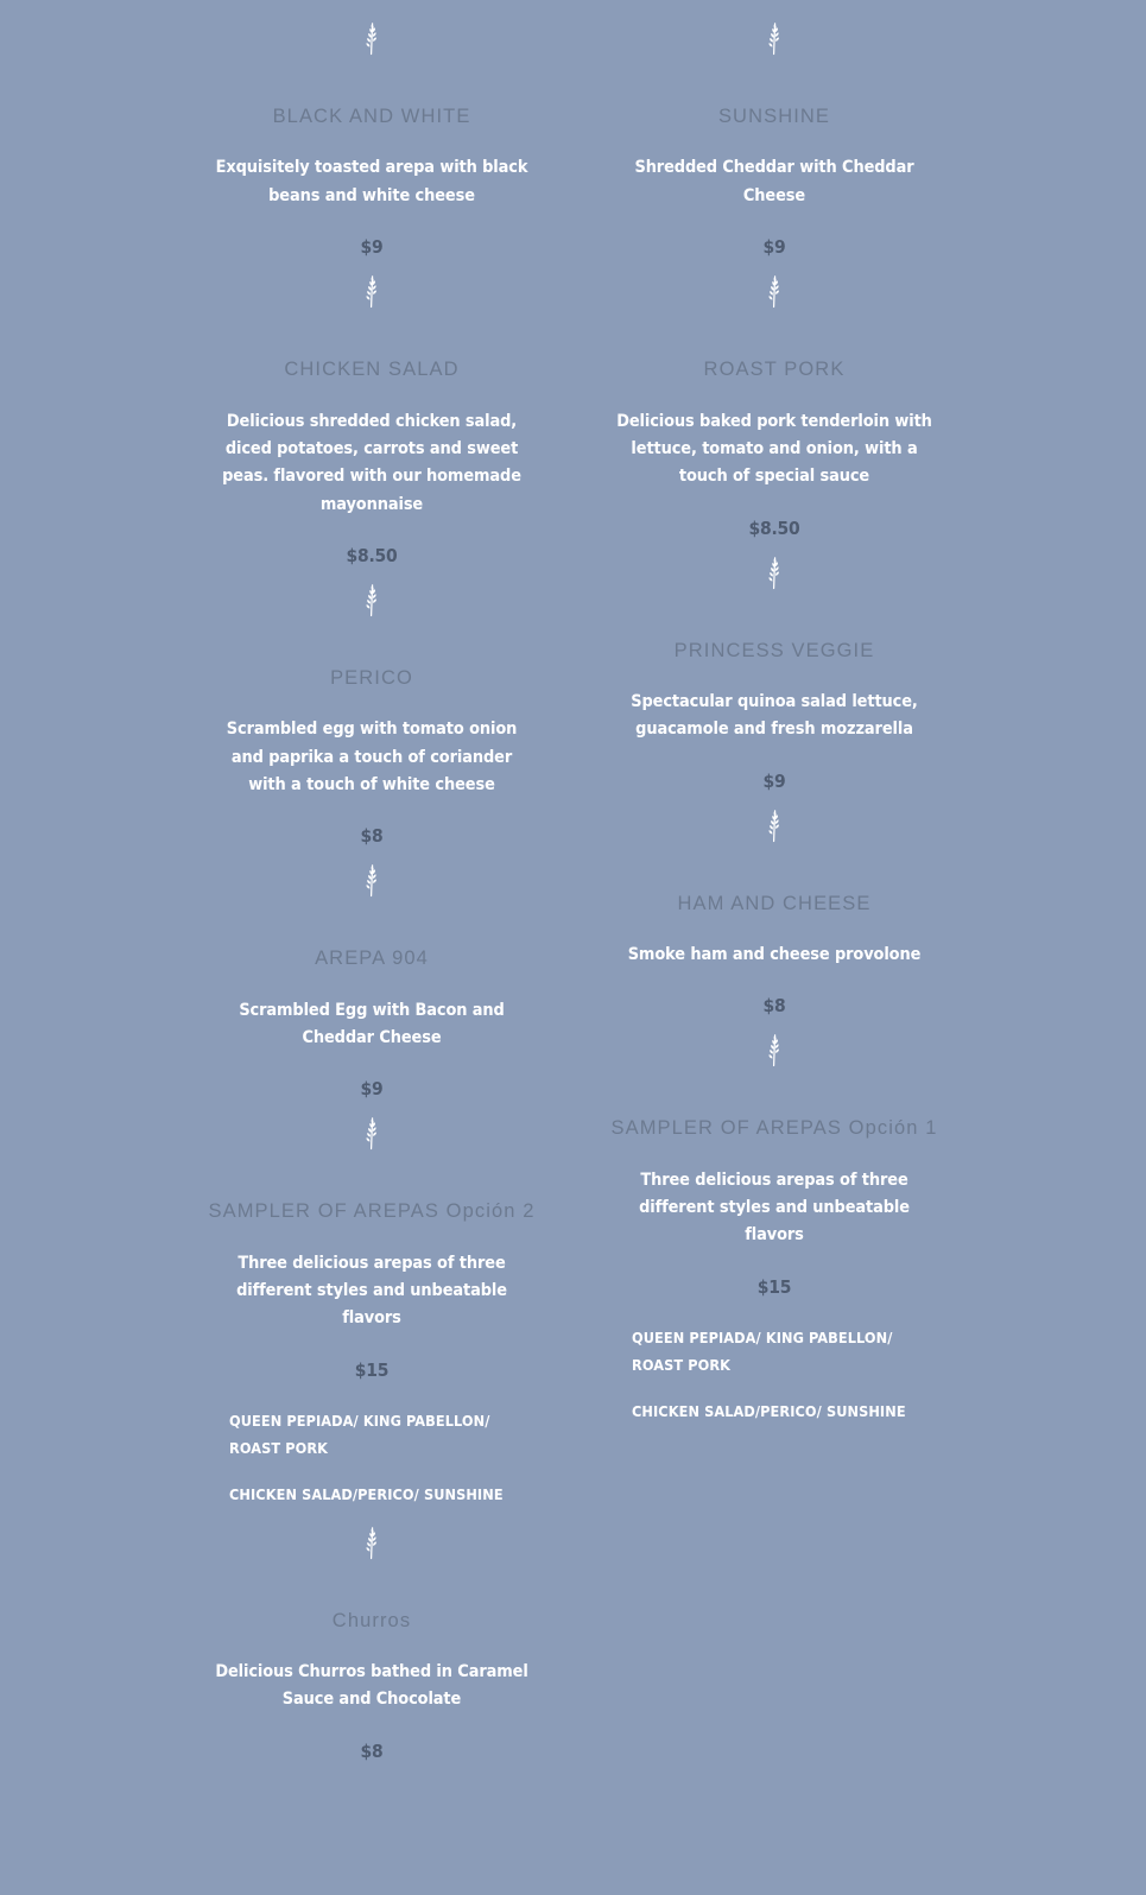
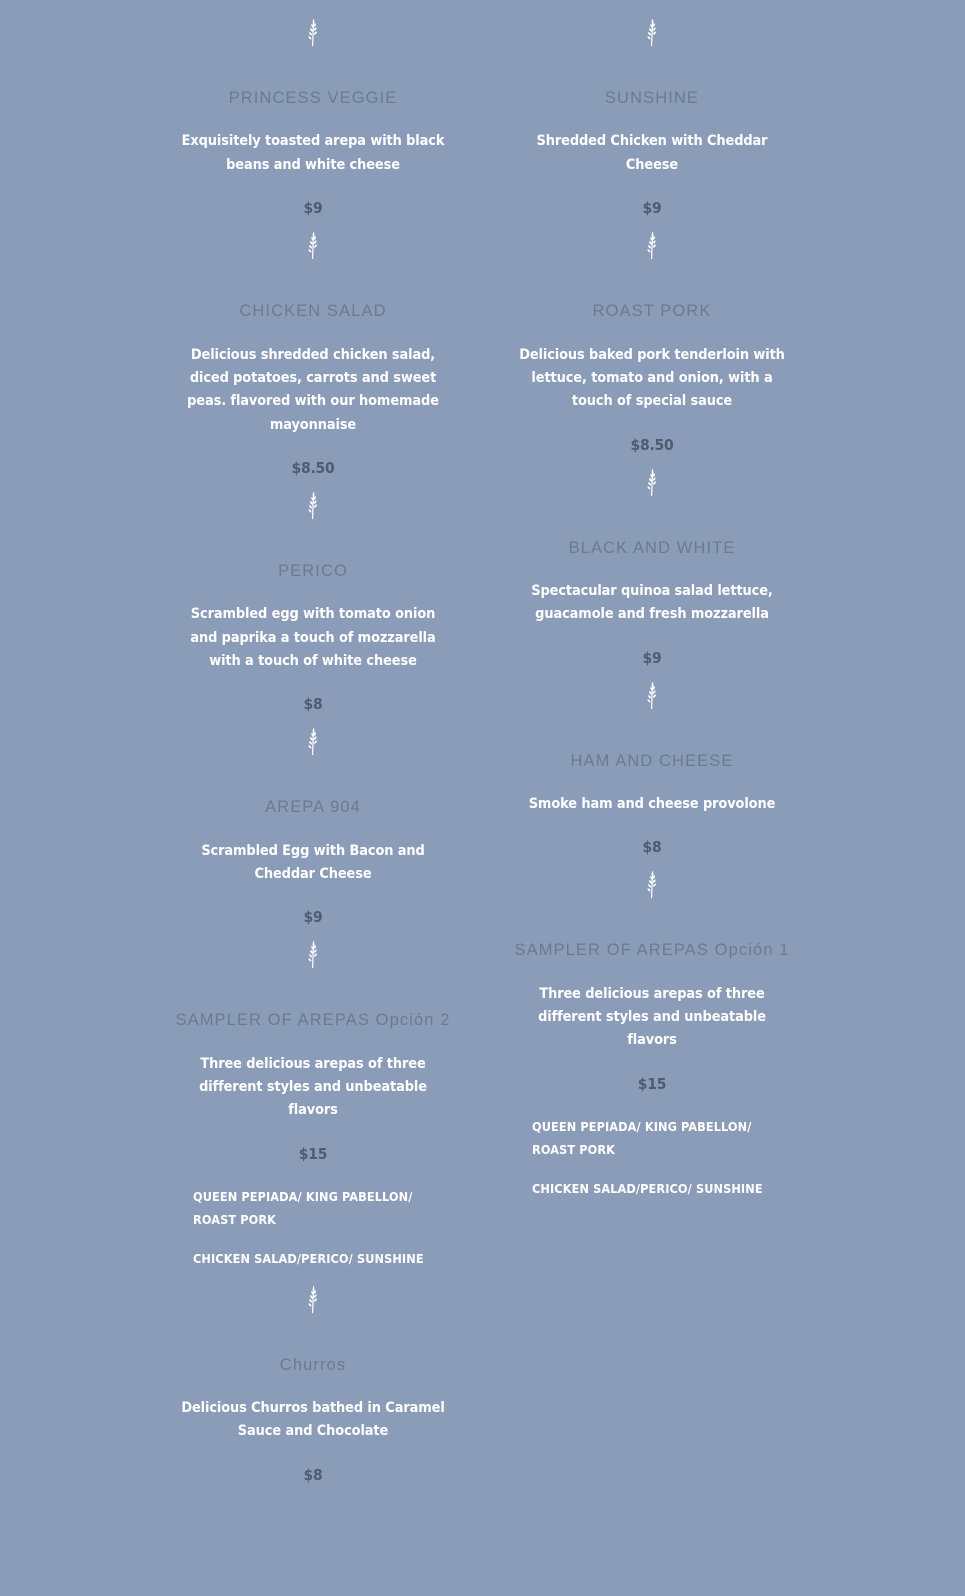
- BLACK AND WHITE
+ PRINCESS VEGGIE
  Exquisitely toasted arepa with black beans and white cheese
  $9
  CHICKEN SALAD
  Delicious shredded chicken salad, diced potatoes, carrots and sweet peas. flavored with our homemade mayonnaise
  $8.50
  PERICO
- Scrambled egg with tomato onion and paprika a touch of coriander with a touch of white cheese
+ Scrambled egg with tomato onion and paprika a touch of mozzarella with a touch of white cheese
  $8
  AREPA 904
  Scrambled Egg with Bacon and Cheddar Cheese
  $9
  SAMPLER OF AREPAS Opción 2
  Three delicious arepas of three different styles and unbeatable flavors
  $15
  QUEEN PEPIADA/ KING PABELLON/ ROAST PORK
  CHICKEN SALAD/PERICO/ SUNSHINE
  Churros
  Delicious Churros bathed in Caramel Sauce and Chocolate
  $8
  SUNSHINE
- Shredded Cheddar with Cheddar Cheese
+ Shredded Chicken with Cheddar Cheese
  $9
  ROAST PORK
  Delicious baked pork tenderloin with lettuce, tomato and onion, with a touch of special sauce
  $8.50
- PRINCESS VEGGIE
+ BLACK AND WHITE
  Spectacular quinoa salad lettuce, guacamole and fresh mozzarella
  $9
  HAM AND CHEESE
  Smoke ham and cheese provolone
  $8
  SAMPLER OF AREPAS Opción 1
  Three delicious arepas of three different styles and unbeatable flavors
  $15
  QUEEN PEPIADA/ KING PABELLON/ ROAST PORK
  CHICKEN SALAD/PERICO/ SUNSHINE
